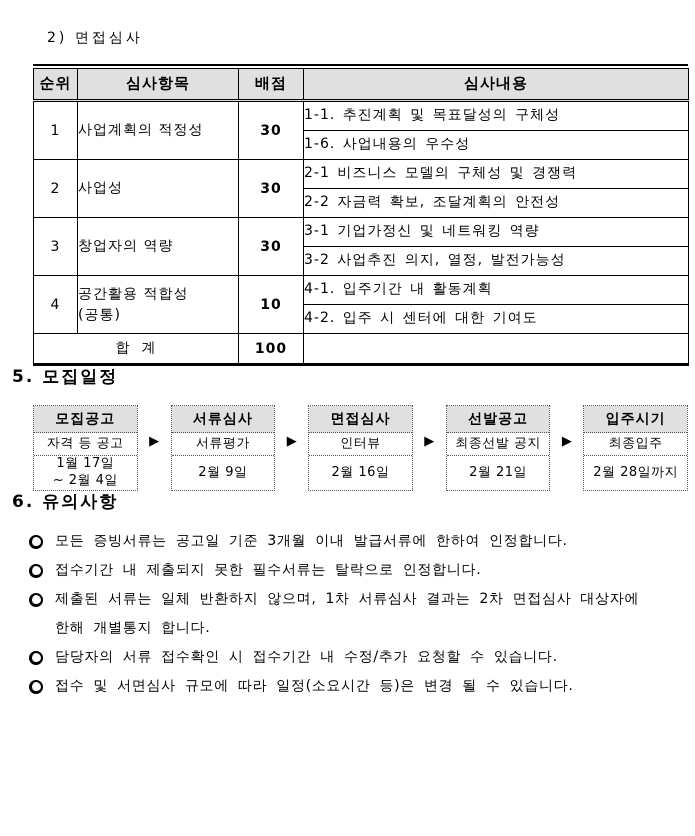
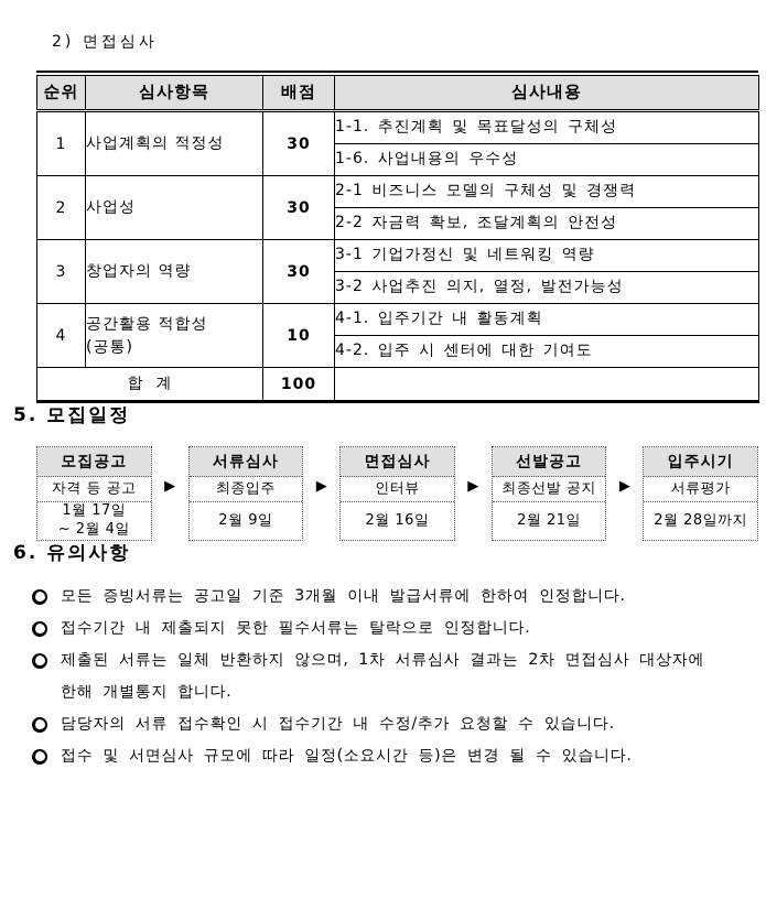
  2) 면접심사
  순위	심사항목	배점	심사내용
  1	사업계획의 적정성	30	1-1. 추진계획 및 목표달성의 구체성
  1-6. 사업내용의 우수성
  2	사업성	30	2-1 비즈니스 모델의 구체성 및 경쟁력
  2-2 자금력 확보, 조달계획의 안전성
  3	창업자의 역량	30	3-1 기업가정신 및 네트워킹 역량
  3-2 사업추진 의지, 열정, 발전가능성
  4	공간활용 적합성 (공통)	10	4-1. 입주기간 내 활동계획
  4-2. 입주 시 센터에 대한 기여도
  합 계	100
  5. 모집일정
  모집공고
  자격 등 공고
  1월 17일
  ~ 2월 4일
  ▶
  서류심사
- 서류평가
+ 최종입주
  2월 9일
  ▶
  면접심사
  인터뷰
  2월 16일
  ▶
  선발공고
  최종선발 공지
  2월 21일
  ▶
  입주시기
- 최종입주
+ 서류평가
  2월 28일까지
  6. 유의사항
  모든 증빙서류는 공고일 기준 3개월 이내 발급서류에 한하여 인정합니다.
  접수기간 내 제출되지 못한 필수서류는 탈락으로 인정합니다.
  제출된 서류는 일체 반환하지 않으며, 1차 서류심사 결과는 2차 면접심사 대상자에
  한해 개별통지 합니다.
  담당자의 서류 접수확인 시 접수기간 내 수정/추가 요청할 수 있습니다.
  접수 및 서면심사 규모에 따라 일정(소요시간 등)은 변경 될 수 있습니다.
